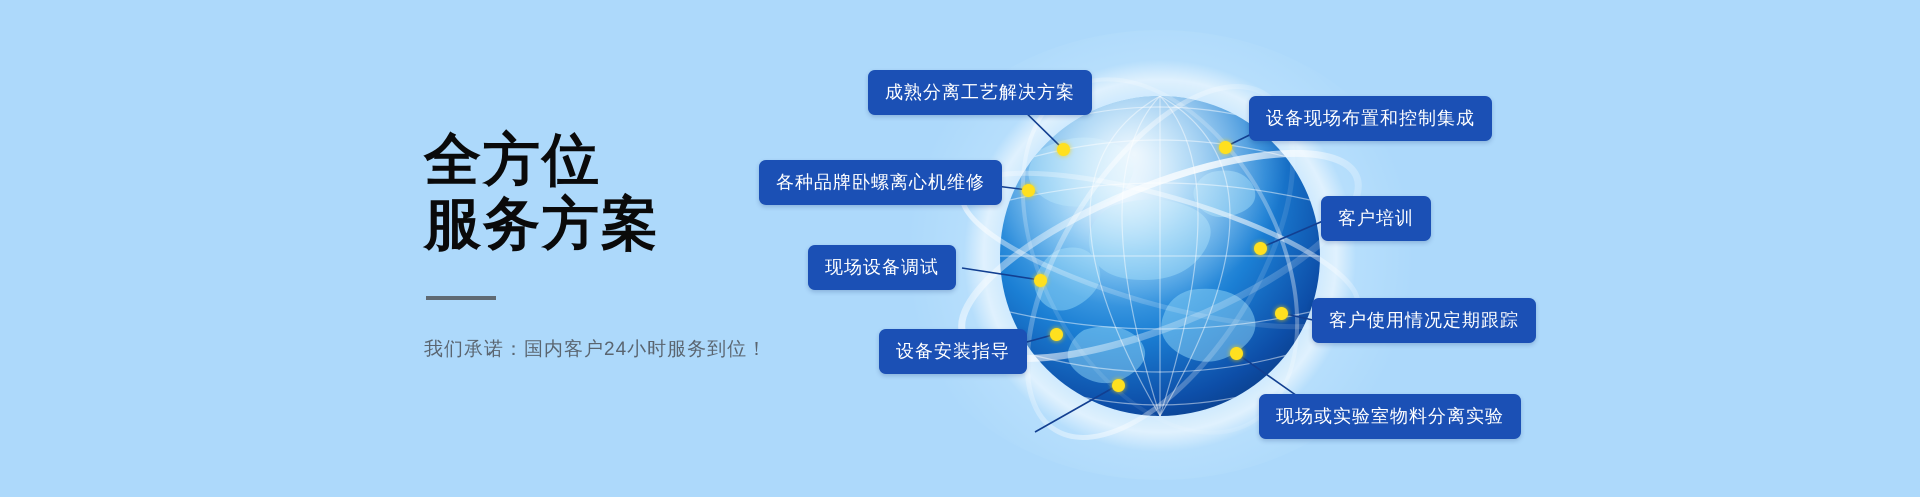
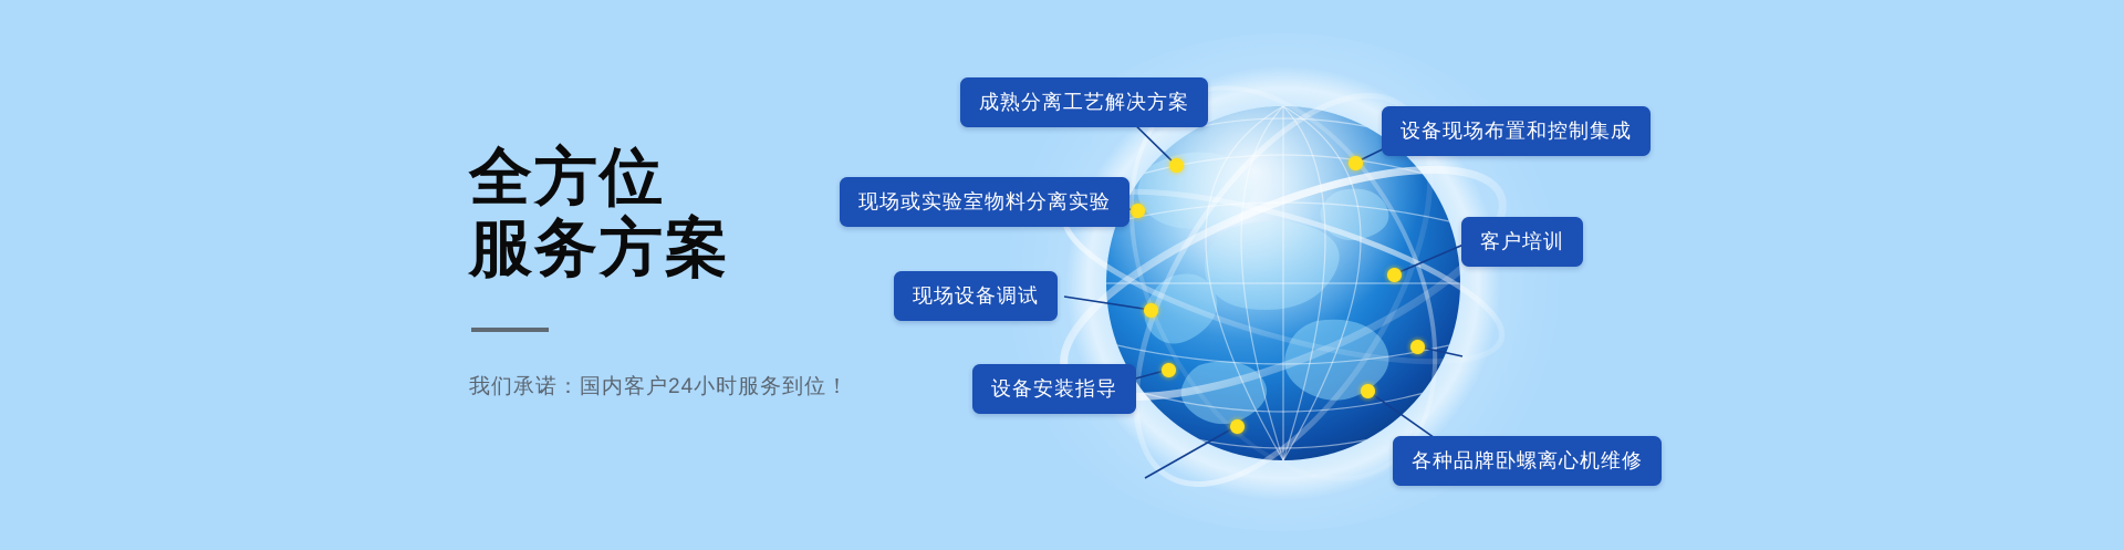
  全方位
  服务方案
  我们承诺：国内客户24小时服务到位！
  成熟分离工艺解决方案
  设备现场布置和控制集成
- 各种品牌卧螺离心机维修
+ 现场或实验室物料分离实验
  客户培训
  现场设备调试
- 客户使用情况定期跟踪
  设备安装指导
- 现场或实验室物料分离实验
+ 各种品牌卧螺离心机维修
